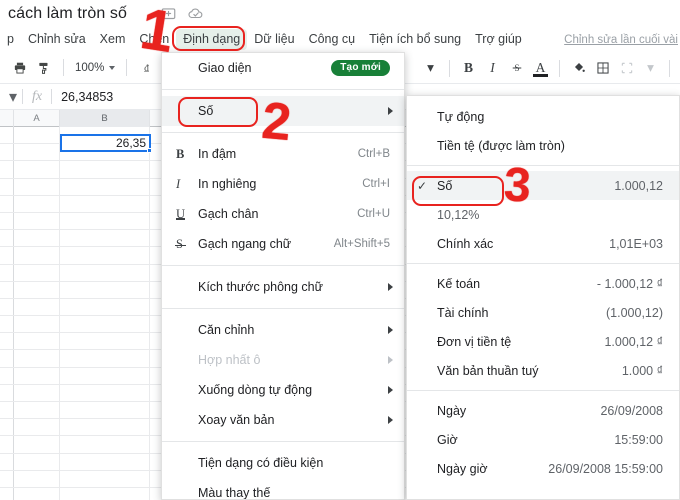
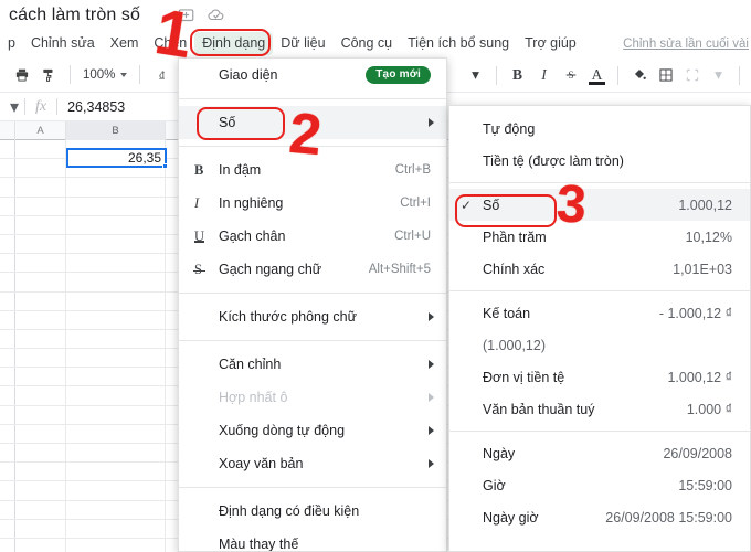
  cách làm tròn số
  p
  Chỉnh sửa
  Xem
  Chèn
  Định dạng
  Dữ liệu
  Công cụ
  Tiện ích bổ sung
  Trợ giúp
  Chỉnh sửa lần cuối vài
  100%
  ₫
  ▾
  B
  I
  S
  A
  ▾
  ▾
  fx
  26,34853
  A
  B
  26,35
  Giao diện
  Tạo mới
  Số
  B
  In đậm
  Ctrl+B
  I
  In nghiêng
  Ctrl+I
  U
  Gạch chân
  Ctrl+U
  S
  Gạch ngang chữ
  Alt+Shift+5
  Kích thước phông chữ
  Căn chỉnh
  Hợp nhất ô
  Xuống dòng tự động
  Xoay văn bản
- Tiện dạng có điều kiện
+ Định dạng có điều kiện
  Màu thay thế
  Tự động
  Tiền tệ (được làm tròn)
  ✓
  Số
  1.000,12
+ Phần trăm
  10,12%
  Chính xác
  1,01E+03
  Kế toán
  - 1.000,12 ₫
- Tài chính
  (1.000,12)
  Đơn vị tiền tệ
  1.000,12 ₫
  Văn bản thuần tuý
  1.000 ₫
  Ngày
  26/09/2008
  Giờ
  15:59:00
  Ngày giờ
  26/09/2008 15:59:00
